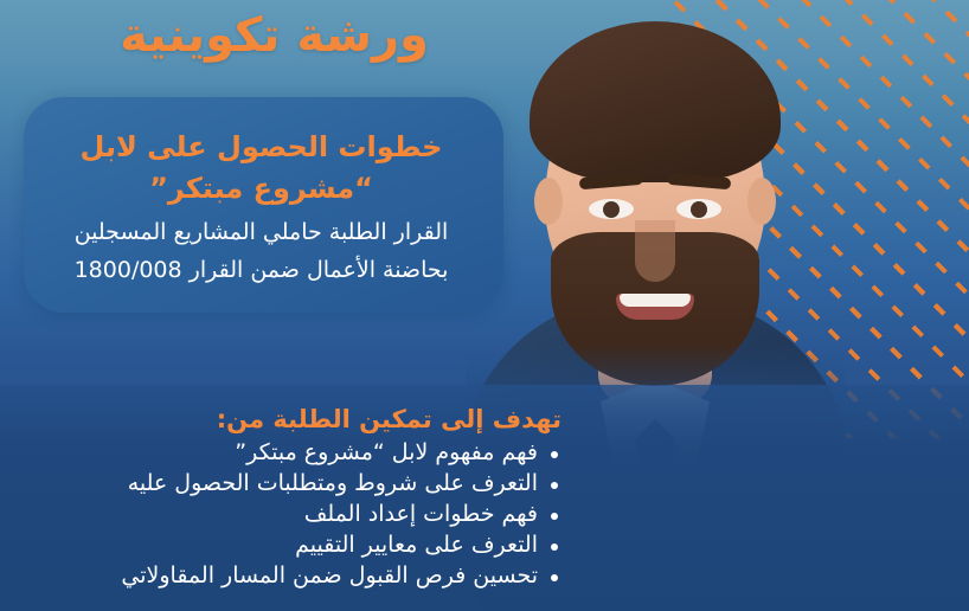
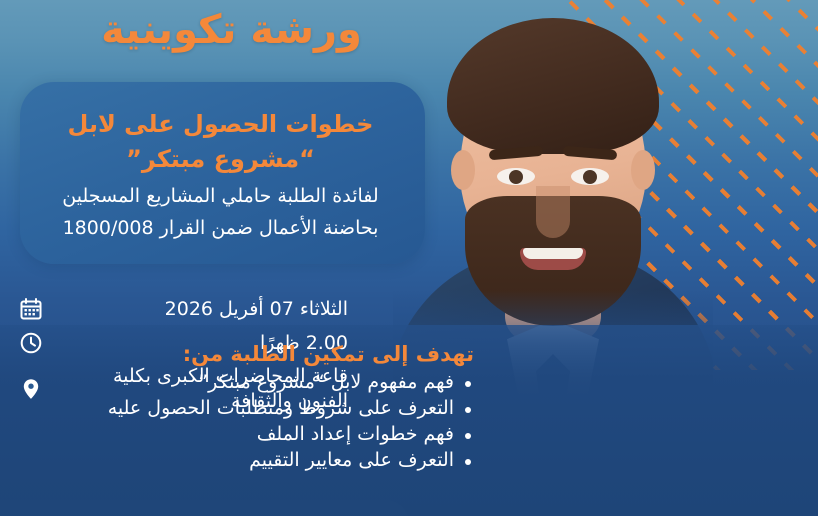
  ورشة تكوينية
  خطوات الحصول على لابل
  “مشروع مبتكر”
- القرار الطلبة حاملي المشاريع المسجلين
+ لفائدة الطلبة حاملي المشاريع المسجلين
  بحاضنة الأعمال ضمن القرار 1800/008
+ الثلاثاء 07 أفريل 2026
+ 2.00 ظهرًا
+ قاعة المحاضرات الكبرى بكلية الفنون والثقافة
  تهدف إلى تمكين الطلبة من:
  فهم مفهوم لابل “مشروع مبتكر”
  التعرف على شروط ومتطلبات الحصول عليه
  فهم خطوات إعداد الملف
  التعرف على معايير التقييم
- تحسين فرص القبول ضمن المسار المقاولاتي
